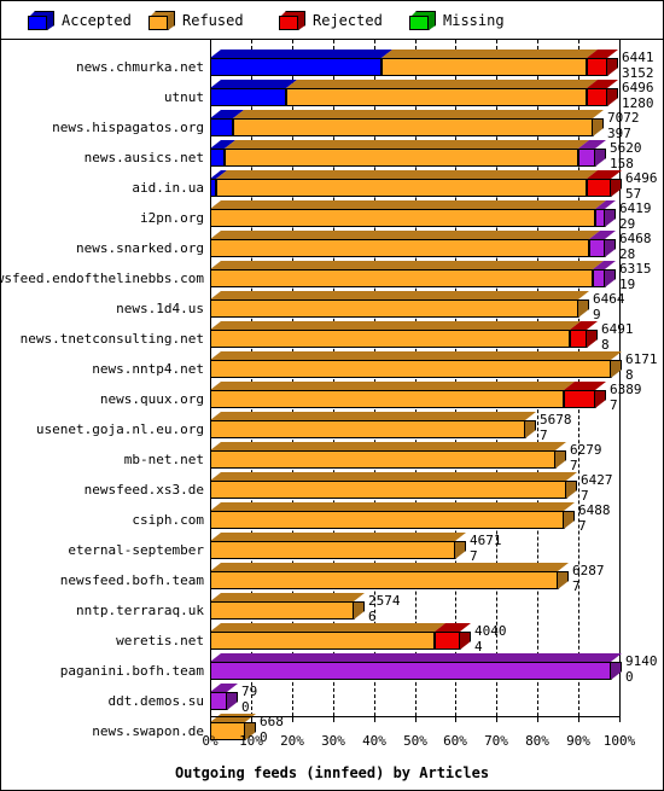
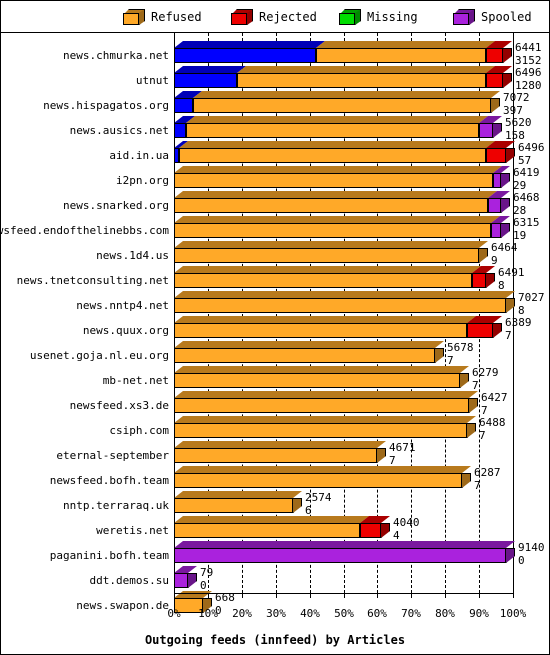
- Accepted
  Refused
  Rejected
  Missing
+ Spooled
  news.chmurka.net
  utnut
  news.hispagatos.org
  news.ausics.net
  aid.in.ua
  i2pn.org
  news.snarked.org
  wsfeed.endofthelinebbs.com
  news.1d4.us
  news.tnetconsulting.net
  news.nntp4.net
  news.quux.org
  usenet.goja.nl.eu.org
  mb-net.net
  newsfeed.xs3.de
  csiph.com
  eternal-september
  newsfeed.bofh.team
  nntp.terraraq.uk
  weretis.net
  paganini.bofh.team
  ddt.demos.su
  news.swapon.de
  6441
  3152
  6496
  1280
  7072
  397
  5620
  158
  6496
  57
  6419
  29
  6468
  28
  6315
  19
  6464
  9
  6491
  8
- 6171
+ 7027
  8
  6389
  7
  5678
  7
  6279
  7
  6427
  7
  6488
  7
  4671
  7
  6287
  7
  2574
  6
  4040
  4
  9140
  0
  79
  0
  668
  0
  0%
  10%
  20%
  30%
  40%
  50%
  60%
  70%
  80%
  90%
  100%
  Outgoing feeds (innfeed) by Articles
